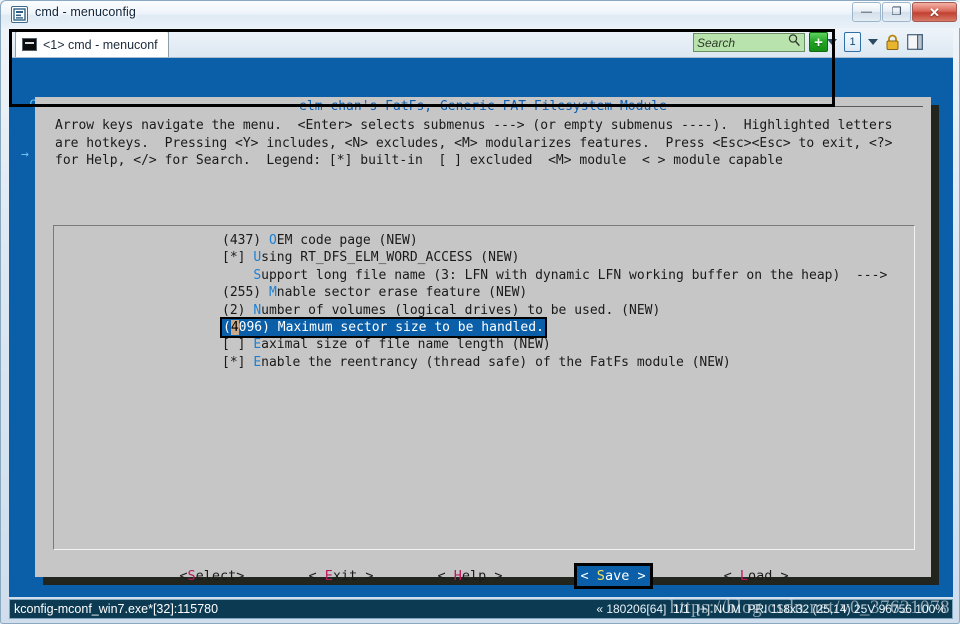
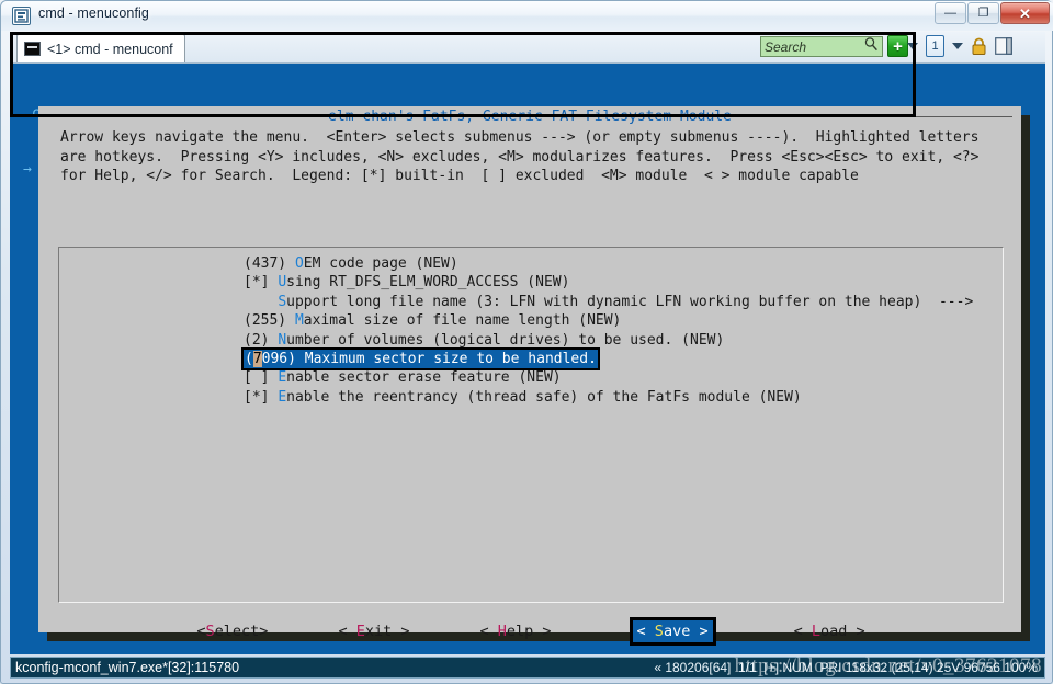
  cmd - menuconfig
  —
  ❐
  ✕
  <1> cmd - menuconf
  Search
  +
  1
  elm-chan's FatFs, Generic FAT Filesystem Module
  Arrow keys navigate the menu. <Enter> selects submenus ---> (or empty submenus ----). Highlighted letters
  are hotkeys. Pressing <Y> includes, <N> excludes, <M> modularizes features. Press <Esc><Esc> to exit, <?>
  for Help, </> for Search. Legend: [*] built-in [ ] excluded <M> module < > module capable
  (437) OEM code page (NEW)
  [*] Using RT_DFS_ELM_WORD_ACCESS (NEW)
  Support long file name (3: LFN with dynamic LFN working buffer on the heap) --->
- (255) Mnable sector erase feature (NEW)
+ (255) Maximal size of file name length (NEW)
  (2) Number of volumes (logical drives) to be used. (NEW)
- (4096) Maximum sector size to be handled.
+ (7096) Maximum sector size to be handled.
- [ ] Eaximal size of file name length (NEW)
+ [ ] Enable sector erase feature (NEW)
  [*] Enable the reentrancy (thread safe) of the FatFs module (NEW)
  <Select>
  < Exit >
  < Help >
  < Save >
  < Load >
  kconfig-mconf_win7.exe*[32]:115780
  « 180206[64] 1/1 [+] NUM PRI 118x32 (25,14) 25V 96756 100%
  https://blog.csdn.net/v0_37621078
